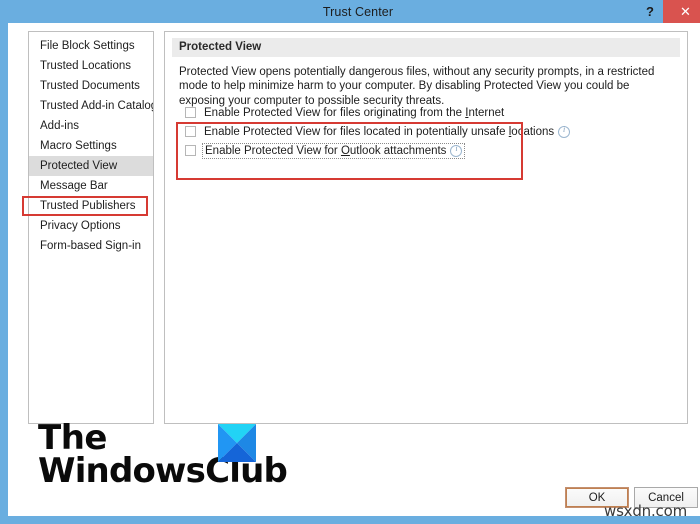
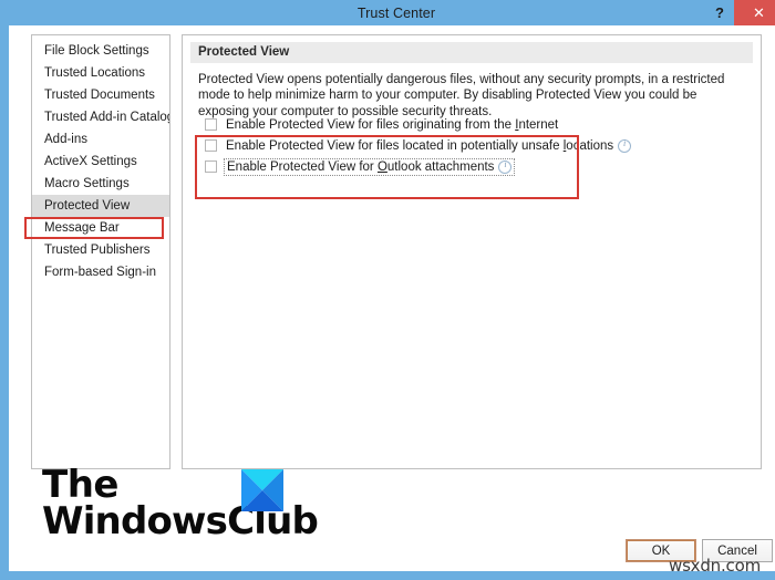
  Trust Center
  ?
  ✕
  File Block Settings
  Trusted Locations
  Trusted Documents
  Trusted Add-in Catalo
  Add-ins
+ ActiveX Settings
  Macro Settings
  Protected View
  Message Bar
  Trusted Publishers
- Privacy Options
  Form-based Sign-in
  Protected View
  Protected View opens potentially dangerous files, without any security prompts, in a restricted mode to help minimize harm to your computer. By disabling Protected View you could be exposing your computer to possible security threats.
  Enable Protected View for files originating from the Internet
  Enable Protected View for files located in potentially unsafe locations
  Enable Protected View for Outlook attachments
  OK
  Cancel
  The
  WindowsClub
  wsxdn.com
